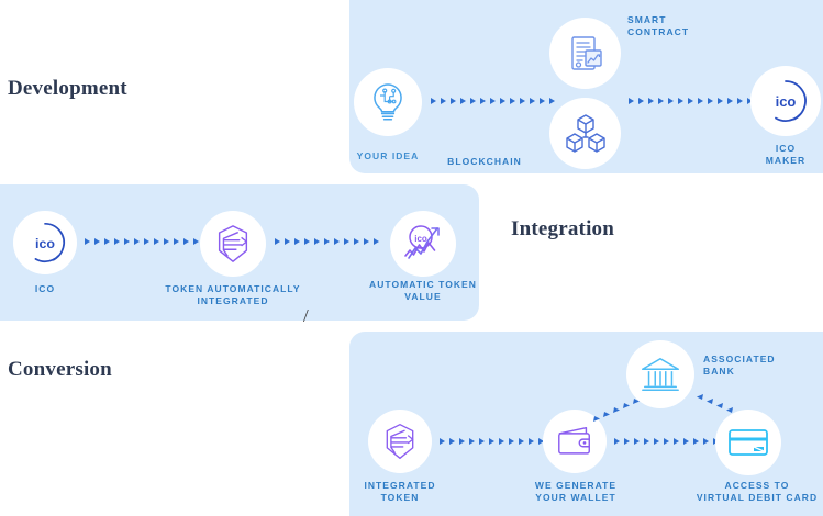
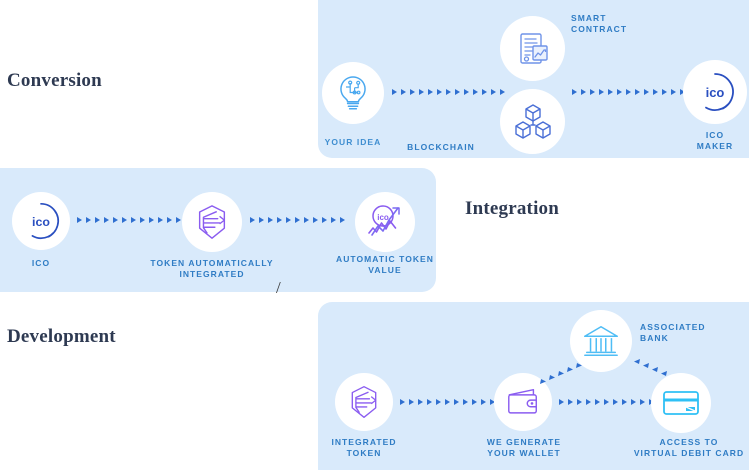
- Development
+ Conversion
  Integration
- Conversion
+ Development
  /
  YOUR IDEA
  SMART
  CONTRACT
  BLOCKCHAIN
  ico
  ICO
  MAKER
  ico
  ICO
  TOKEN AUTOMATICALLY
  INTEGRATED
  ico
  AUTOMATIC TOKEN
  VALUE
  INTEGRATED
  TOKEN
  WE GENERATE
  YOUR WALLET
  ASSOCIATED
  BANK
  ACCESS TO
  VIRTUAL DEBIT CARD
